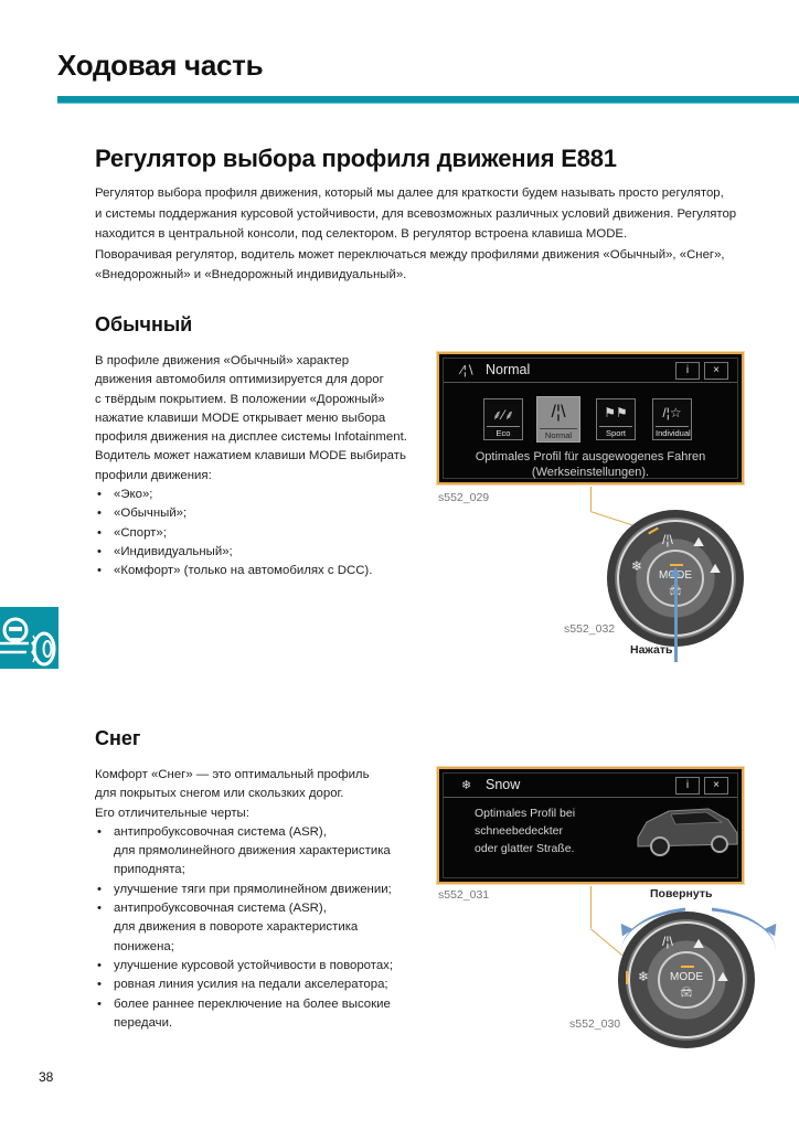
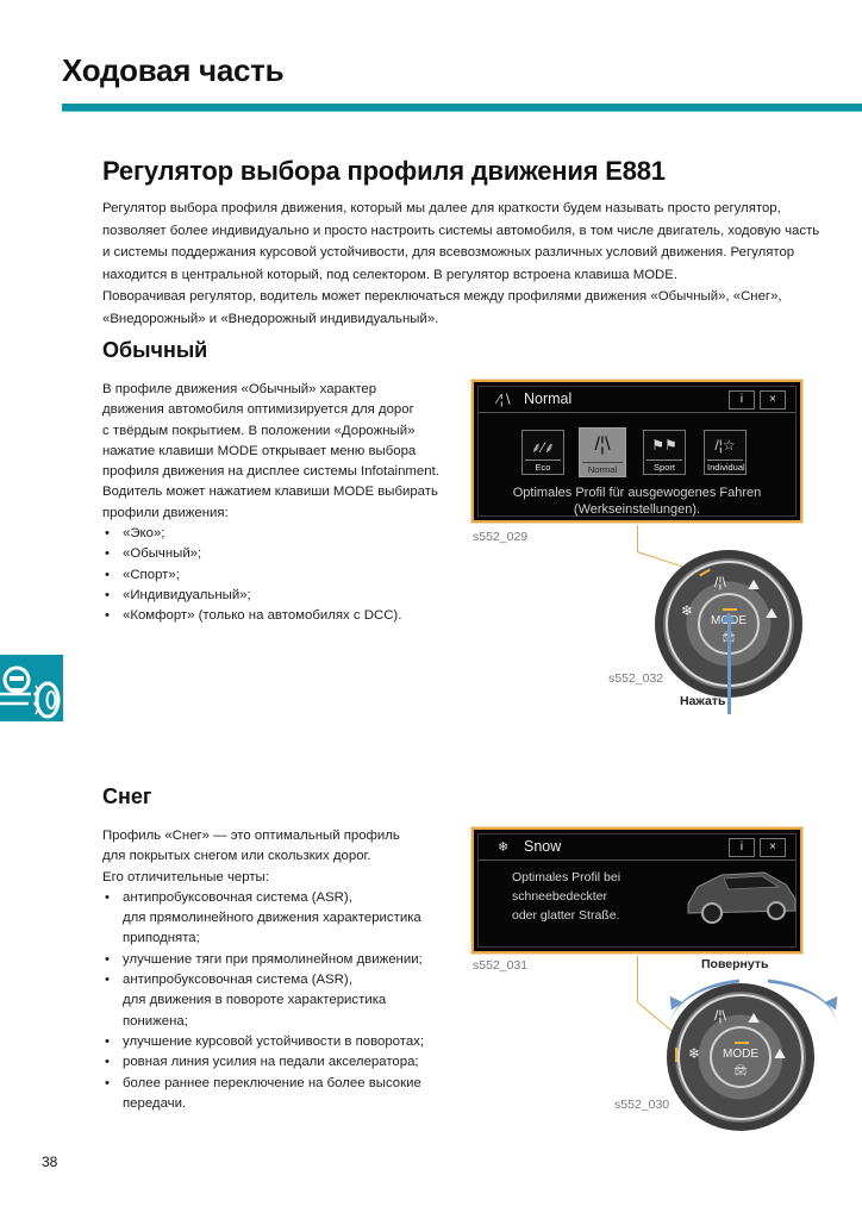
  Ходовая часть
  Регулятор выбора профиля движения E881
  Регулятор выбора профиля движения, который мы далее для краткости будем называть просто регулятор,
+ позволяет более индивидуально и просто настроить системы автомобиля, в том числе двигатель, ходовую часть
  и системы поддержания курсовой устойчивости, для всевозможных различных условий движения. Регулятор
- находится в центральной консоли, под селектором. В регулятор встроена клавиша MODE.
+ находится в центральной который, под селектором. В регулятор встроена клавиша MODE.
  Поворачивая регулятор, водитель может переключаться между профилями движения «Обычный», «Снег»,
  «Внедорожный» и «Внедорожный индивидуальный».
  Обычный
  В профиле движения «Обычный» характер
  движения автомобиля оптимизируется для дорог
  с твёрдым покрытием. В положении «Дорожный»
  нажатие клавиши MODE открывает меню выбора
  профиля движения на дисплее системы Infotainment.
  Водитель может нажатием клавиши MODE выбирать
  профили движения:
  «Эко»;
  «Обычный»;
  «Спорт»;
  «Индивидуальный»;
  «Комфорт» (только на автомобилях с DCC).
  ⁄¦∖
  Normal
  i
  ×
  ⸙⁄⸙
  Eco
  /¦\
  Normal
  ⚑⚑
  Sport
  /¦☆
  Individual
  Optimales Profil für ausgewogenes Fahren
  (Werkseinstellungen).
  s552_029
  /¦\
  ⛰
  ❄
  ⛰
  s552_032
  Нажать
  Снег
- Комфорт «Снег» — это оптимальный профиль
+ Профиль «Снег» — это оптимальный профиль
  для покрытых снегом или скользких дорог.
  Его отличительные черты:
  антипробуксовочная система (ASR),
  для прямолинейного движения характеристика
  приподнята;
  улучшение тяги при прямолинейном движении;
  антипробуксовочная система (ASR),
  для движения в повороте характеристика
  понижена;
  улучшение курсовой устойчивости в поворотах;
  ровная линия усилия на педали акселератора;
  более раннее переключение на более высокие
  передачи.
  ❄
  Snow
  i
  ×
  Optimales Profil bei
  schneebedeckter
  oder glatter Straße.
  s552_031
  Повернуть
  /¦\
  ⛰
  ❄
  ⛰
  MODE
  🚘︎
  s552_030
  38
